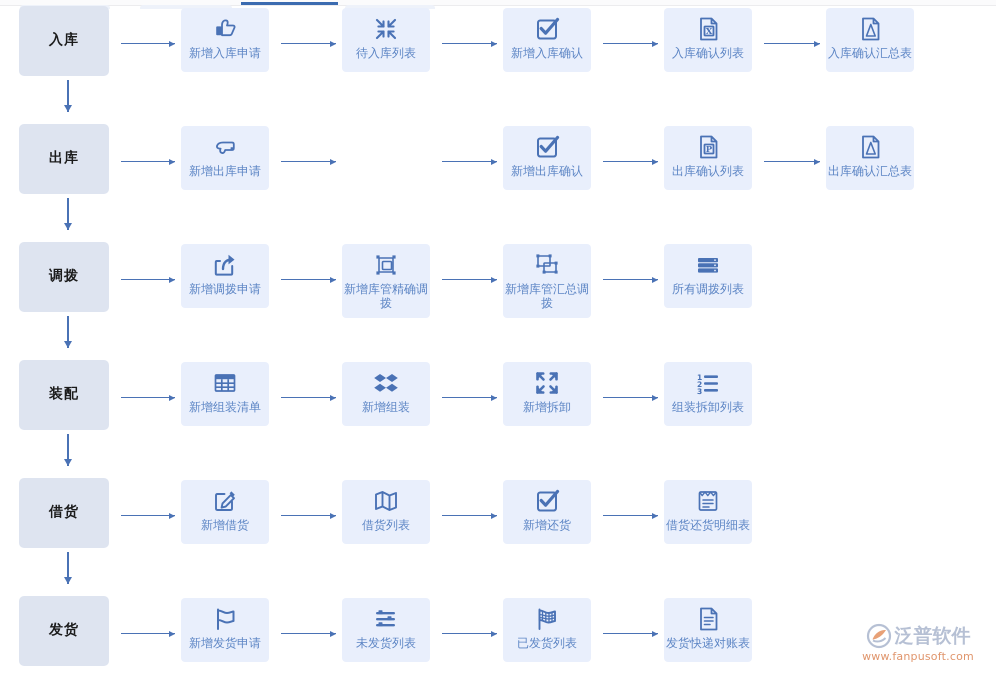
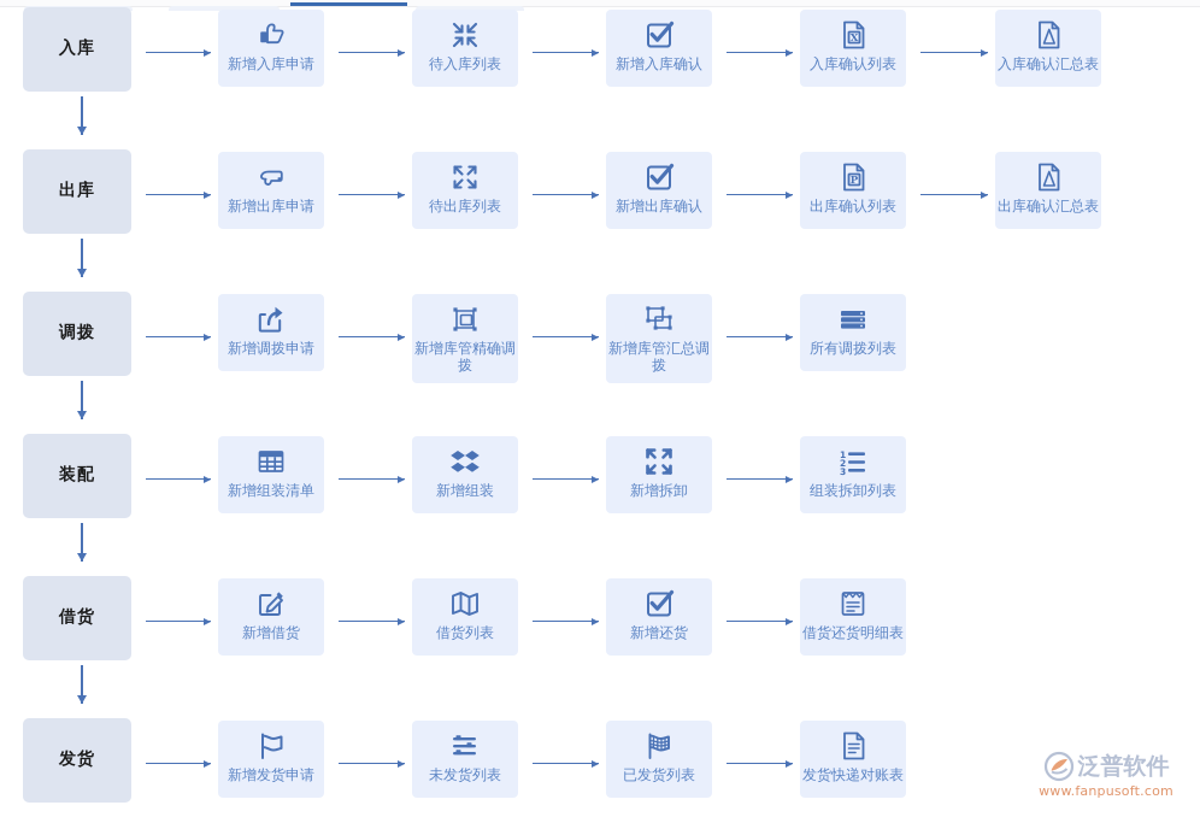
  入库
  新增入库申请
  待入库列表
  新增入库确认
  X
  入库确认列表
  入库确认汇总表
  出库
  新增出库申请
+ 待出库列表
  新增出库确认
  P
  出库确认列表
  出库确认汇总表
  调拨
  新增调拨申请
  新增库管精确调拨
  新增库管汇总调拨
  所有调拨列表
  装配
  新增组装清单
  新增组装
  新增拆卸
  1
  2
  3
  组装拆卸列表
  借货
  新增借货
  借货列表
  新增还货
  借货还货明细表
  发货
  新增发货申请
  未发货列表
  已发货列表
  发货快递对账表
  泛普软件
  www.fanpusoft.com
